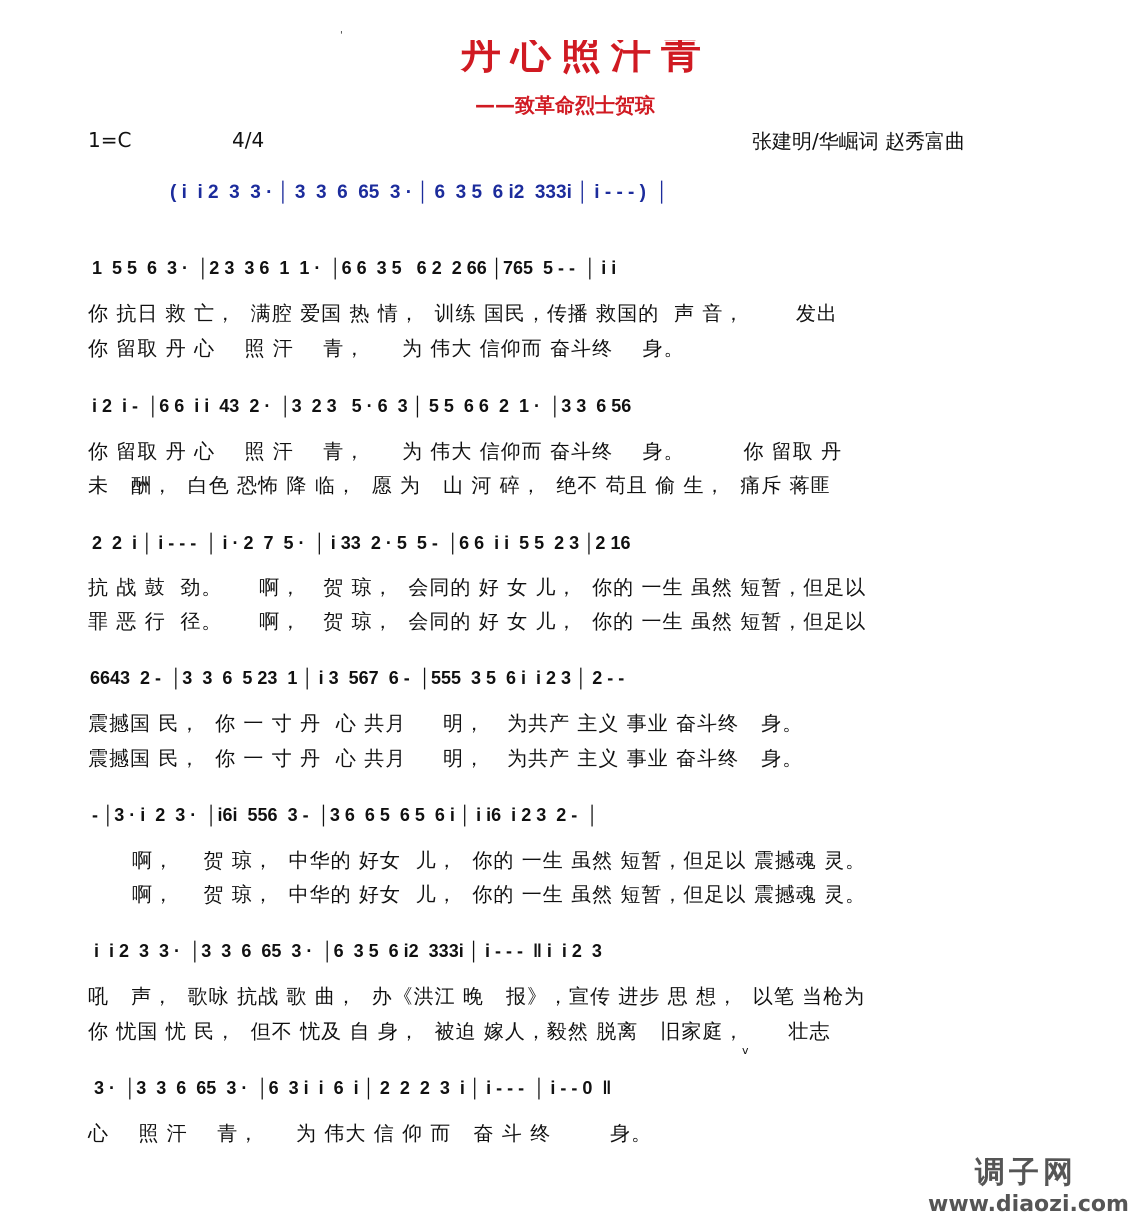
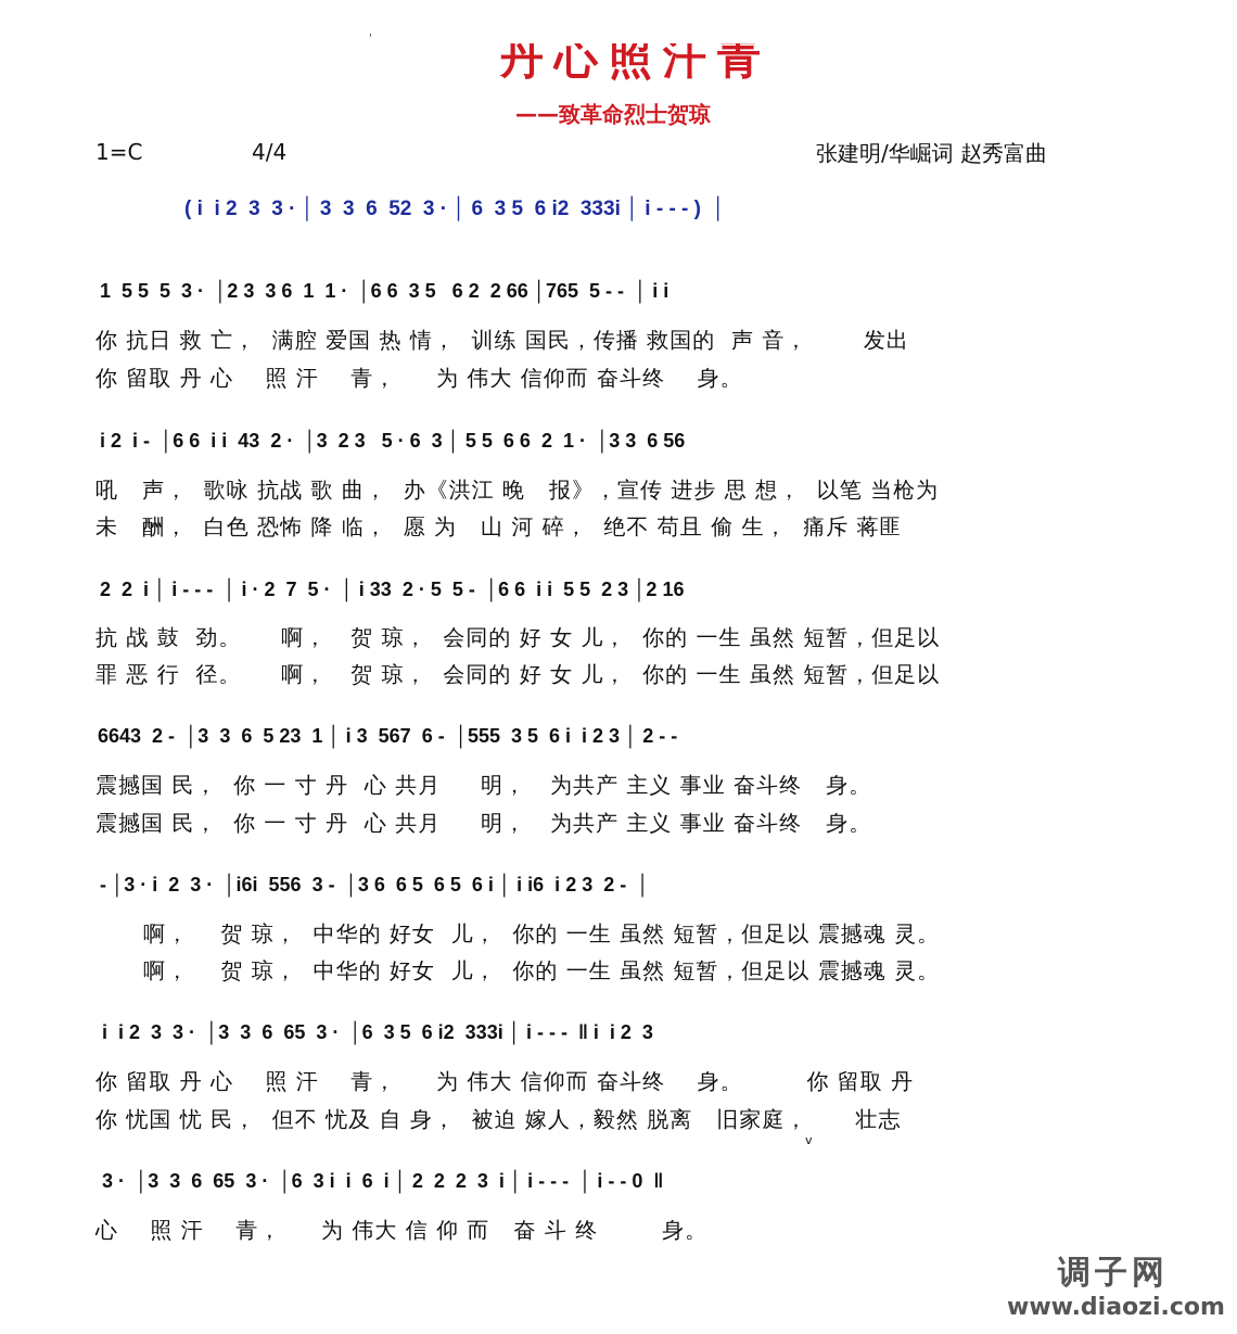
  '
  丹心照汗青
  ——致革命烈士贺琼
  1=C
  4/4
  张建明/华崛词 赵秀富曲
- ( i i 2 3 3 · │ 3 3 6 65 3 · │ 6 3 5 6 i2 333i │ i - - - ) │
+ ( i i 2 3 3 · │ 3 3 6 52 3 · │ 6 3 5 6 i2 333i │ i - - - ) │
- 1 5 5 6 3 · │2 3 3 6 1 1 · │6 6 3 5 6 2 2 66 │765 5 - - │ i i
+ 1 5 5 5 3 · │2 3 3 6 1 1 · │6 6 3 5 6 2 2 66 │765 5 - - │ i i
  你 抗日 救 亡， 满腔 爱国 热 情， 训练 国民，传播 救国的 声 音， 发出
  你 留取 丹 心 照 汗 青， 为 伟大 信仰而 奋斗终 身。
  i 2 i - │6 6 i i 43 2 · │3 2 3 5 · 6 3 │ 5 5 6 6 2 1 · │3 3 6 56
- 你 留取 丹 心 照 汗 青， 为 伟大 信仰而 奋斗终 身。 你 留取 丹
+ 吼 声， 歌咏 抗战 歌 曲， 办《洪江 晚 报》，宣传 进步 思 想， 以笔 当枪为
  未 酬， 白色 恐怖 降 临， 愿 为 山 河 碎， 绝不 苟且 偷 生， 痛斥 蒋匪
  2 2 i │ i - - - │ i · 2 7 5 · │ i 33 2 · 5 5 - │6 6 i i 5 5 2 3 │2 16
  抗 战 鼓 劲。 啊， 贺 琼， 会同的 好 女 儿， 你的 一生 虽然 短暂，但足以
  罪 恶 行 径。 啊， 贺 琼， 会同的 好 女 儿， 你的 一生 虽然 短暂，但足以
  6643 2 - │3 3 6 5 23 1 │ i 3 567 6 - │555 3 5 6 i i 2 3 │ 2 - -
  震撼国 民， 你 一 寸 丹 心 共月 明， 为共产 主义 事业 奋斗终 身。
  震撼国 民， 你 一 寸 丹 心 共月 明， 为共产 主义 事业 奋斗终 身。
  - │3 · i 2 3 · │i6i 556 3 - │3 6 6 5 6 5 6 i │ i i6 i 2 3 2 - │
  啊， 贺 琼， 中华的 好女 儿， 你的 一生 虽然 短暂，但足以 震撼魂 灵。
  啊， 贺 琼， 中华的 好女 儿， 你的 一生 虽然 短暂，但足以 震撼魂 灵。
  i i 2 3 3 · │3 3 6 65 3 · │6 3 5 6 i2 333i │ i - - - ‖ i i 2 3
- 吼 声， 歌咏 抗战 歌 曲， 办《洪江 晚 报》，宣传 进步 思 想， 以笔 当枪为
+ 你 留取 丹 心 照 汗 青， 为 伟大 信仰而 奋斗终 身。 你 留取 丹
  你 忧国 忧 民， 但不 忧及 自 身， 被迫 嫁人，毅然 脱离 旧家庭， 壮志
  v
  3 · │3 3 6 65 3 · │6 3 i i 6 i │ 2 2 2 3 i │ i - - - │ i - - 0 ‖
  心 照 汗 青， 为 伟大 信 仰 而 奋 斗 终 身。
  调子网
  www.diaozi.com
